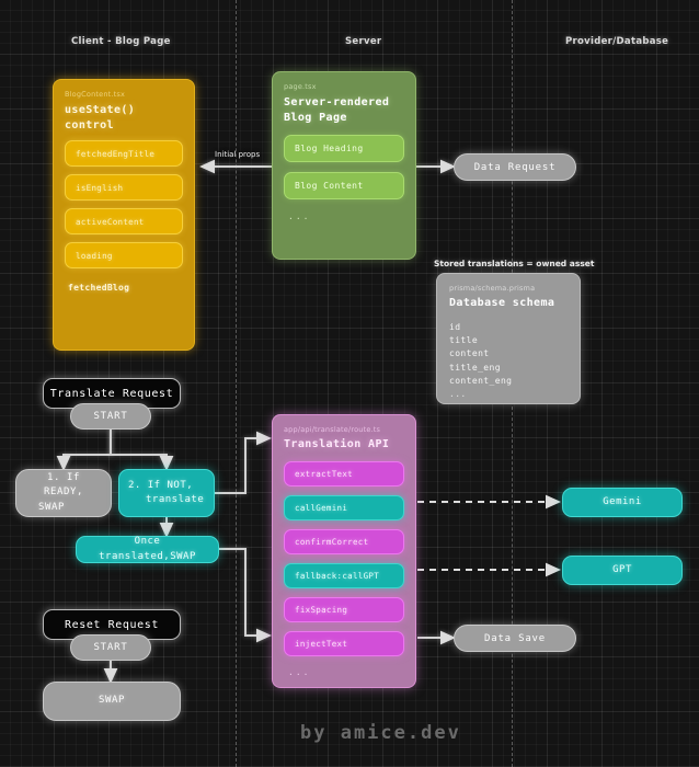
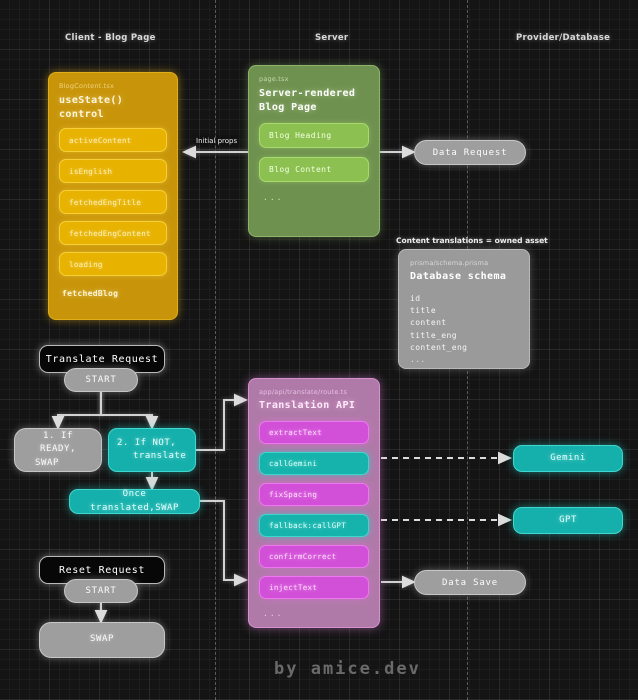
  Client - Blog Page
  Server
  Provider/Database
  Initial props
  BlogContent.tsx
  useState() control
- fetchedEngTitle
+ activeContent
  isEnglish
- activeContent
+ fetchedEngTitle
+ fetchedEngContent
  loading
  fetchedBlog
  page.tsx
  Server-rendered
  Blog Page
  Blog Heading
  Blog Content
  ...
  Data Request
- Stored translations = owned asset
+ Content translations = owned asset
  prisma/schema.prisma
  Database schema
  id
  title
  content
  title_eng
  content_eng
  ...
  Translate Request
  START
  1. If READY,
  SWAP
  2. If NOT,
  translate
  Once translated,SWAP
  Reset Request
  START
  SWAP
  app/api/translate/route.ts
  Translation API
  extractText
  callGemini
- confirmCorrect
+ fixSpacing
  fallback:callGPT
- fixSpacing
+ confirmCorrect
  injectText
  ...
  Gemini
  GPT
  Data Save
  by amice.dev
